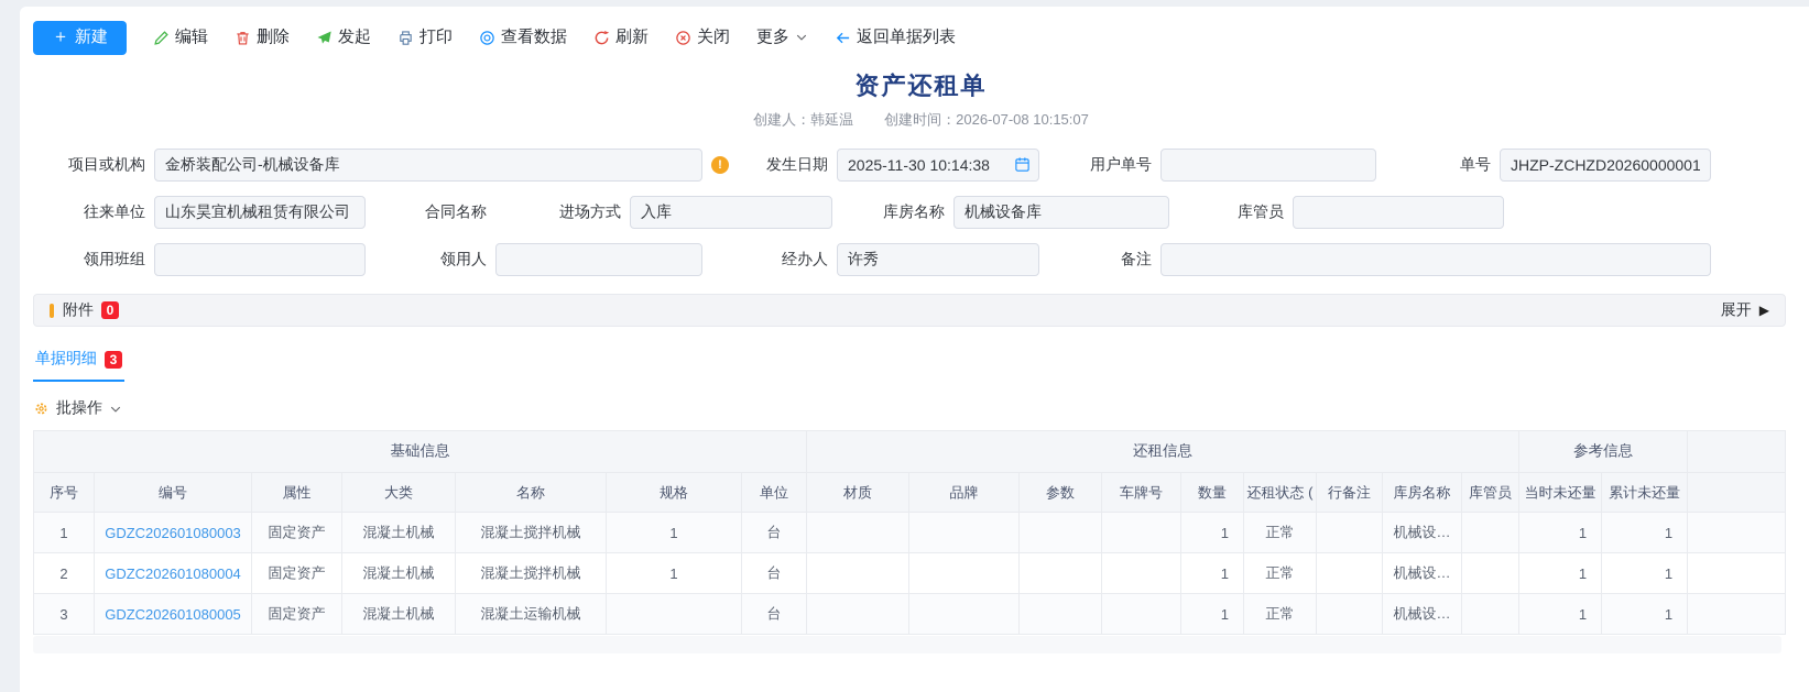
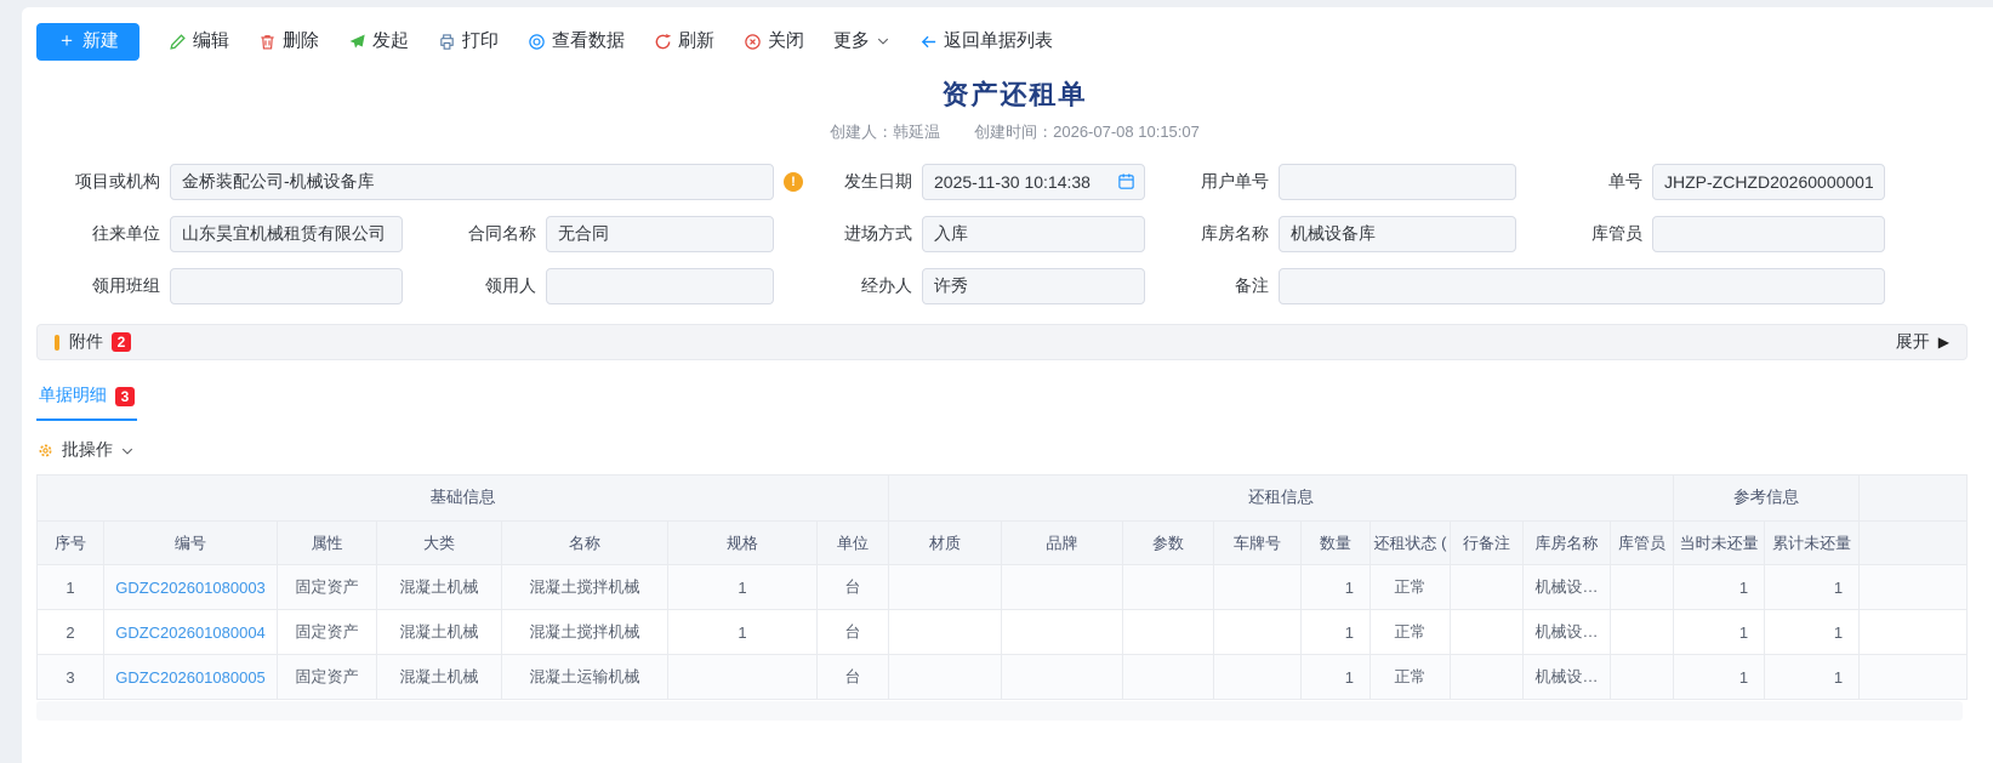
  ＋
  新建
  编辑
  删除
  发起
  打印
  查看数据
  刷新
  关闭
  更多
  返回单据列表
  资产还租单
  创建人：韩延温
  创建时间：2026-07-08 10:15:07
  项目或机构
  金桥装配公司-机械设备库
  !
  发生日期
  2025-11-30 10:14:38
  用户单号
  单号
  JHZP-ZCHZD20260000001
  往来单位
  山东昊宜机械租赁有限公司
  合同名称
+ 无合同
  进场方式
  入库
  库房名称
  机械设备库
  库管员
  领用班组
  领用人
  经办人
  许秀
  备注
  附件
- 0
+ 2
  展开
  ▶
  单据明细
  3
  批操作
  基础信息	还租信息	参考信息
  序号	编号	属性	大类	名称	规格	单位	材质	品牌	参数	车牌号	数量	还租状态 (	行备注	库房名称	库管员	当时未还量	累计未还量
  1	GDZC202601080003	固定资产	混凝土机械	混凝土搅拌机械	1	台					1	正常		机械设…		1	1
  2	GDZC202601080004	固定资产	混凝土机械	混凝土搅拌机械	1	台					1	正常		机械设…		1	1
  3	GDZC202601080005	固定资产	混凝土机械	混凝土运输机械		台					1	正常		机械设…		1	1
